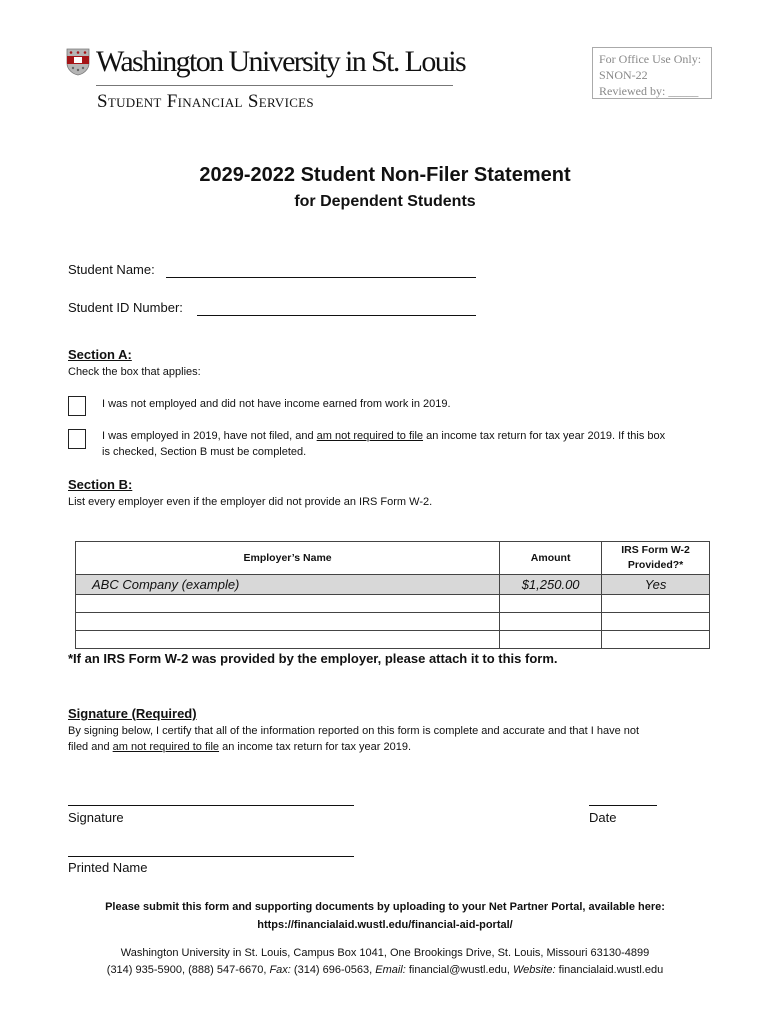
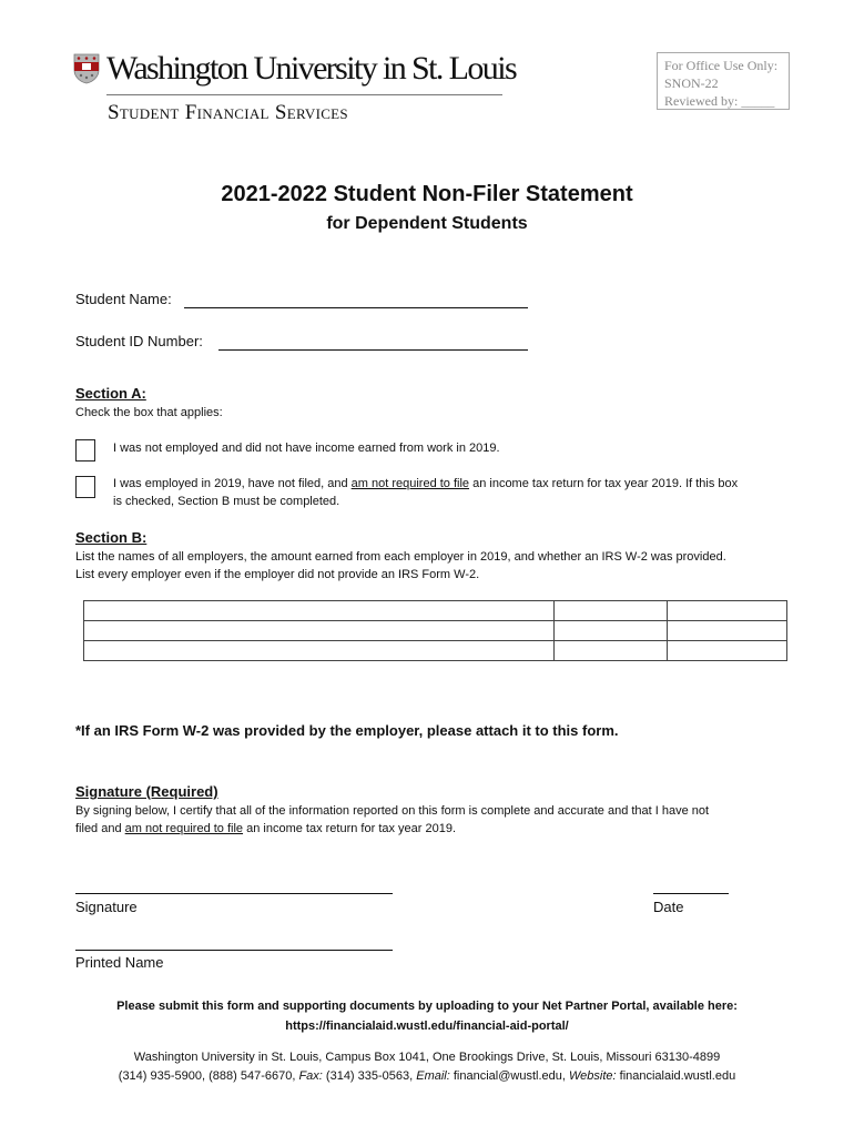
  Washington University in St. Louis
  Student Financial Services
  For Office Use Only:
  SNON-22
  Reviewed by: _____
- 2029-2022 Student Non-Filer Statement
+ 2021-2022 Student Non-Filer Statement
  for Dependent Students
  Student Name:
  Student ID Number:
  Section A:
  Check the box that applies:
  I was not employed and did not have income earned from work in 2019.
  I was employed in 2019, have not filed, and am not required to file an income tax return for tax year 2019. If this box
  is checked, Section B must be completed.
  Section B:
+ List the names of all employers, the amount earned from each employer in 2019, and whether an IRS W-2 was provided.
  List every employer even if the employer did not provide an IRS Form W-2.
- Employer’s Name	Amount	IRS Form W-2 Provided?*
- ABC Company (example)	$1,250.00	Yes
  *If an IRS Form W-2 was provided by the employer, please attach it to this form.
  Signature (Required)
  By signing below, I certify that all of the information reported on this form is complete and accurate and that I have not
  filed and am not required to file an income tax return for tax year 2019.
  Signature
  Date
  Printed Name
  Please submit this form and supporting documents by uploading to your Net Partner Portal, available here:
  https://financialaid.wustl.edu/financial-aid-portal/
  Washington University in St. Louis, Campus Box 1041, One Brookings Drive, St. Louis, Missouri 63130-4899
- (314) 935-5900, (888) 547-6670, Fax: (314) 696-0563, Email: financial@wustl.edu, Website: financialaid.wustl.edu
+ (314) 935-5900, (888) 547-6670, Fax: (314) 335-0563, Email: financial@wustl.edu, Website: financialaid.wustl.edu
